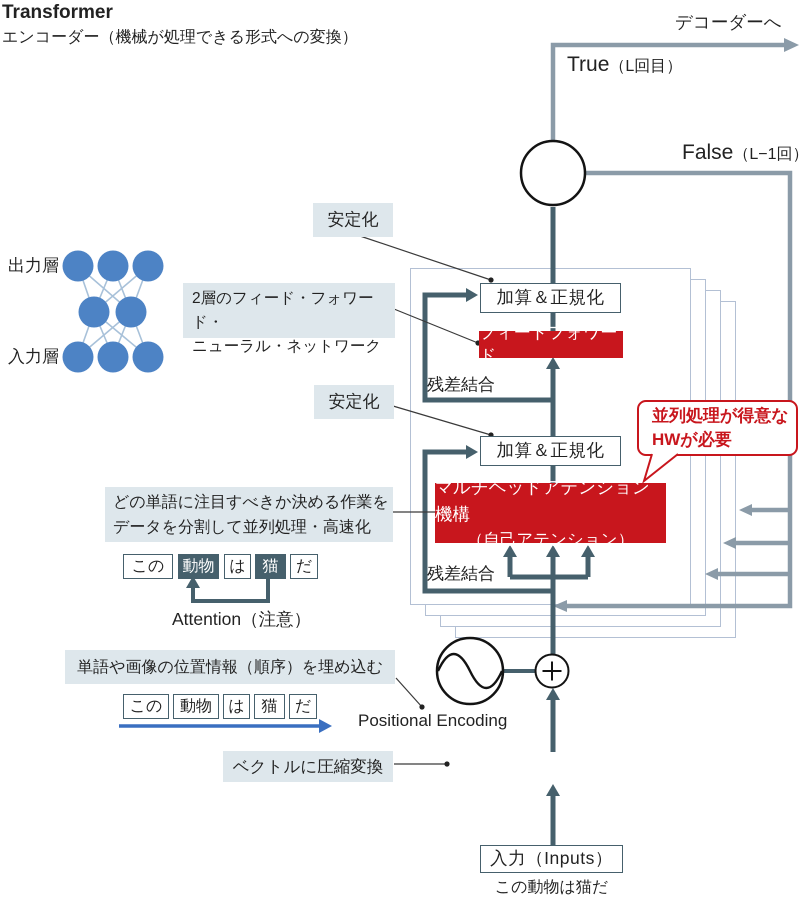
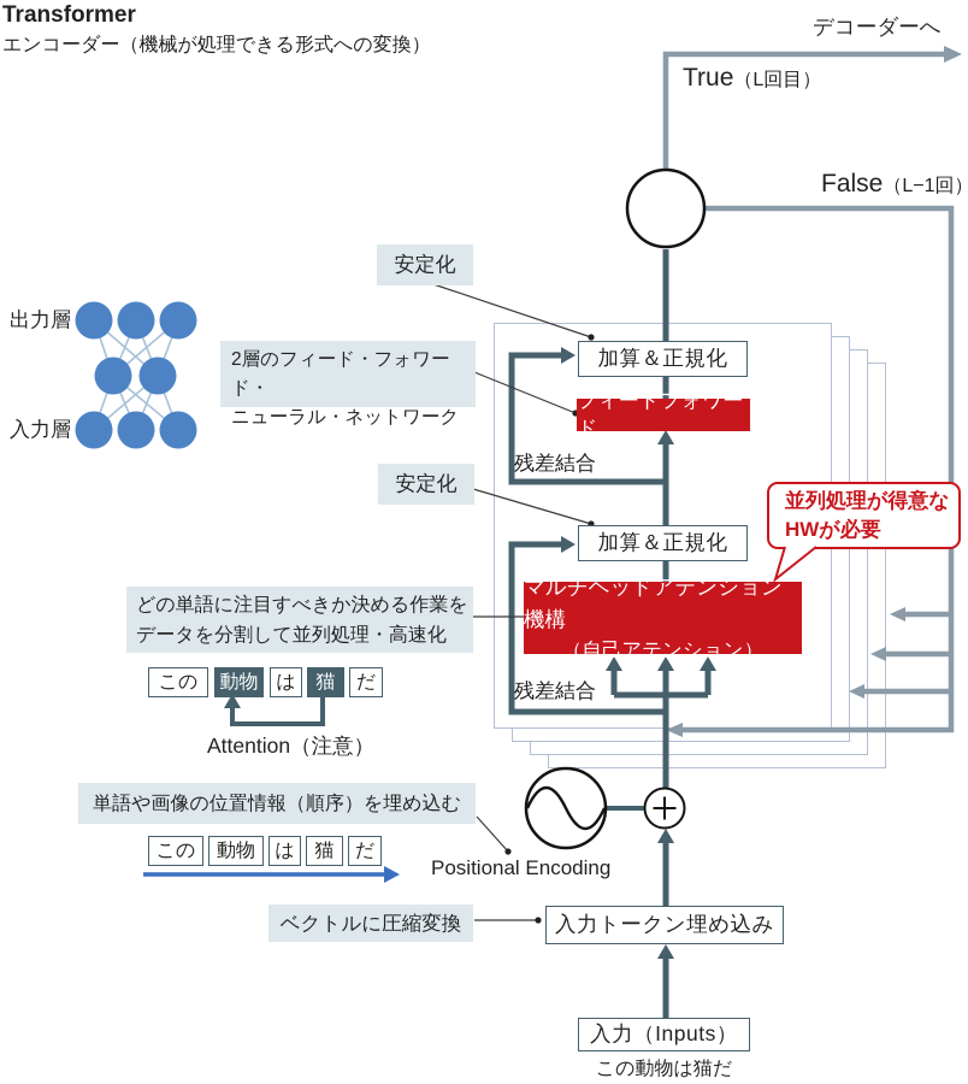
  Transformer
  エンコーダー（機械が処理できる形式への変換）
  デコーダーへ
  True（L回目）
  False（L−1回）
  出力層
  入力層
  安定化
  2層のフィード・フォワード・
  ニューラル・ネットワーク
  安定化
  どの単語に注目すべきか決める作業を
  データを分割して並列処理・高速化
  単語や画像の位置情報（順序）を埋め込む
  ベクトルに圧縮変換
  加算＆正規化
  フィードフォワード
  残差結合
  加算＆正規化
  マルチヘッドアテンション機構
  （自己アテンション）
  残差結合
  並列処理が得意な
  HWが必要
  この
  動物
  は
  猫
  だ
  Attention（注意）
  この
  動物
  は
  猫
  だ
  Positional Encoding
+ 入力トークン埋め込み
  入力（Inputs）
  この動物は猫だ
